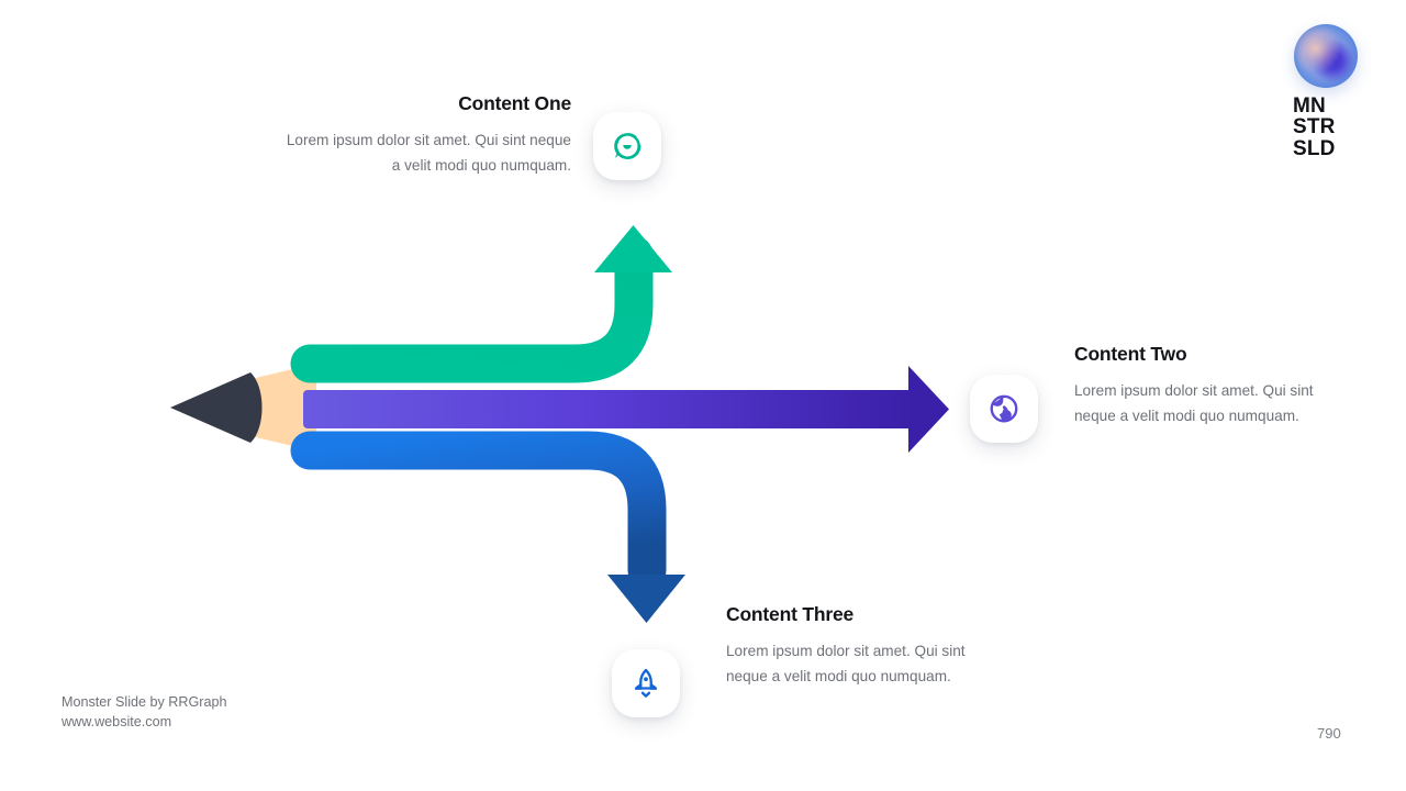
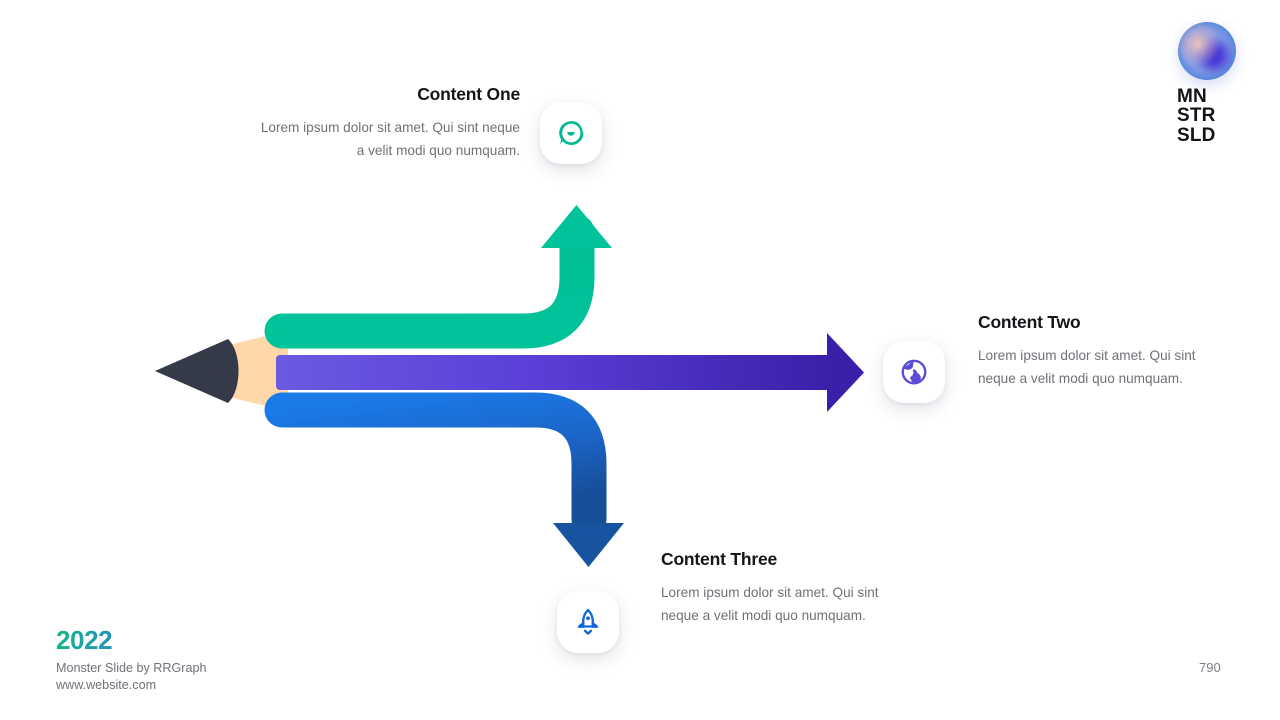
  Content One
  Lorem ipsum dolor sit amet. Qui sint neque a velit modi quo numquam.
  Content Two
  Lorem ipsum dolor sit amet. Qui sint neque a velit modi quo numquam.
  Content Three
  Lorem ipsum dolor sit amet. Qui sint neque a velit modi quo numquam.
  MN
  STR
  SLD
+ 2022
  Monster Slide by RRGraph
  www.website.com
  790
